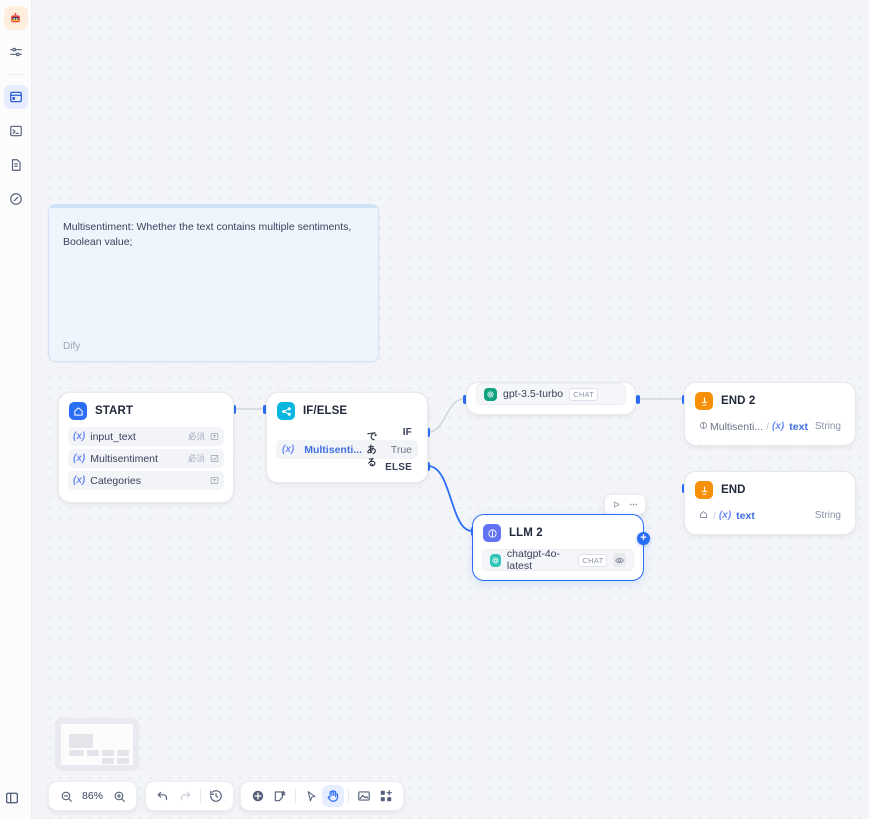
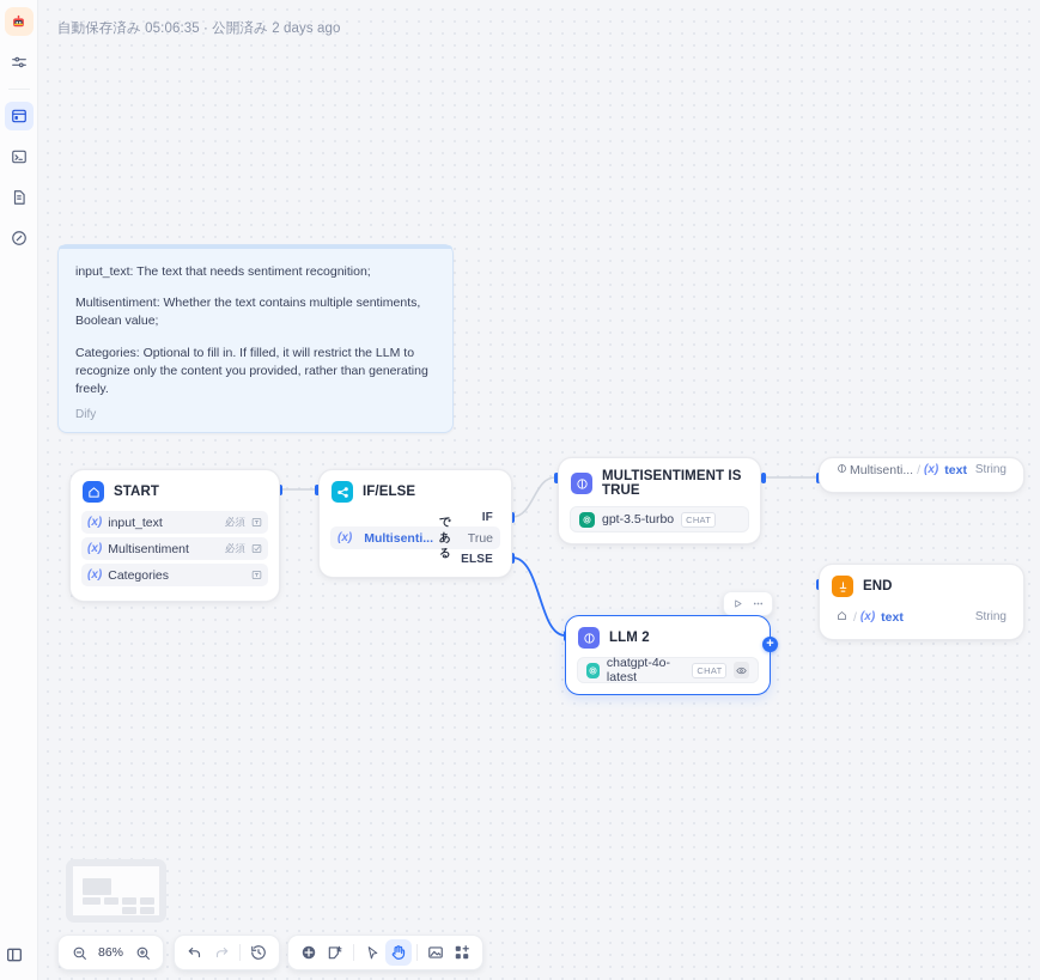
+ 自動保存済み 05:06:35 · 公開済み 2 days ago
+ input_text: The text that needs sentiment recognition;
  Multisentiment: Whether the text contains multiple sentiments, Boolean value;
+ Categories: Optional to fill in. If filled, it will restrict the LLM to recognize only the content you provided, rather than generating freely.
  Dify
  START
  (x)
  input_text
  必須
  (x)
  Multisentiment
  必須
  (x)
  Categories
  IF/ELSE
  IF
  (x)
  Multisenti...
  である
  True
  ELSE
+ MULTISENTIMENT IS TRUE
  gpt-3.5-turbo
  CHAT
  LLM 2
  chatgpt-4o-latest
  CHAT
  +
- END 2
  Multisenti...
  /
  (x)
  text
  String
  END
  /
  (x)
  text
  String
  86%
